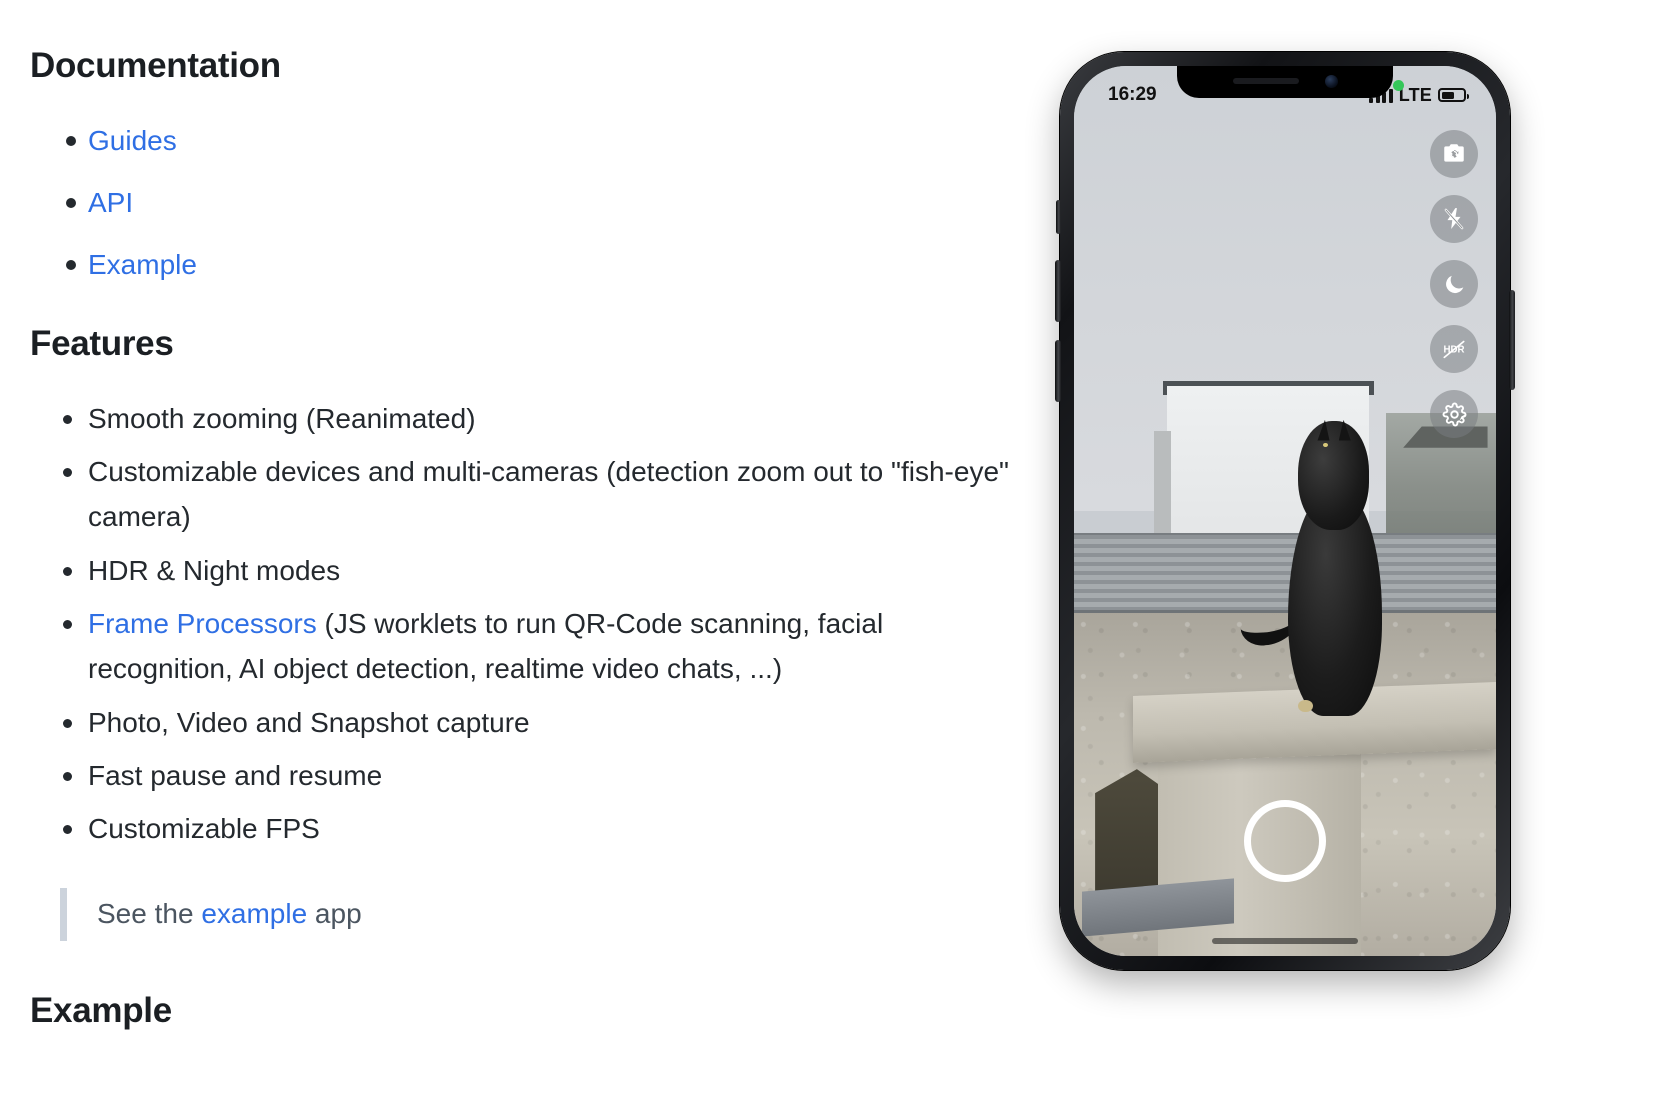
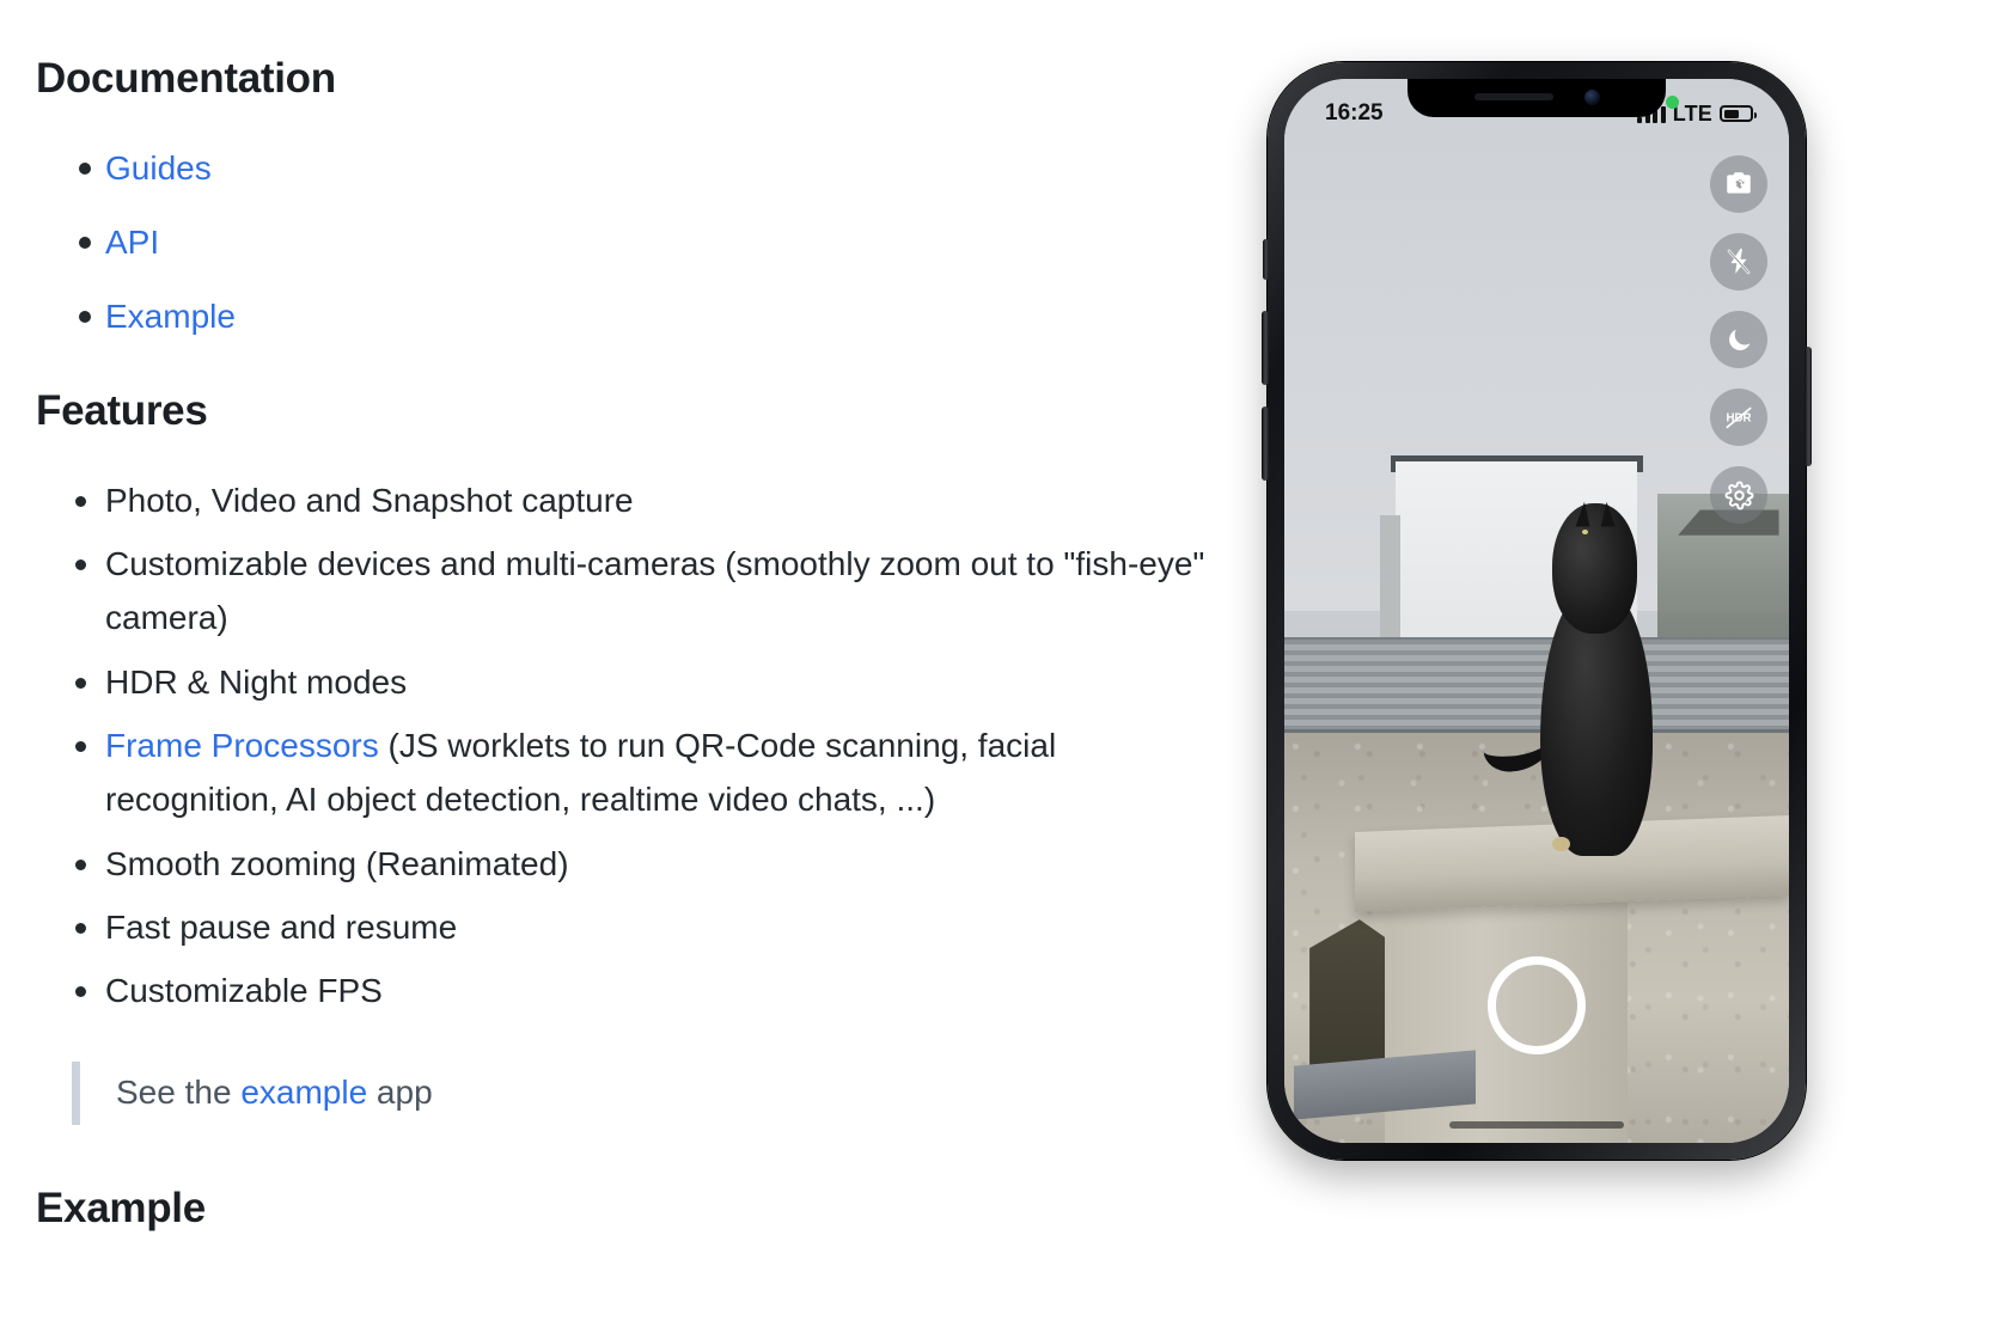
  Documentation
  Guides
  API
  Example
  Features
- Smooth zooming (Reanimated)
+ Photo, Video and Snapshot capture
- Customizable devices and multi-cameras (detection zoom out to "fish-eye" camera)
+ Customizable devices and multi-cameras (smoothly zoom out to "fish-eye" camera)
  HDR & Night modes
  Frame Processors (JS worklets to run QR-Code scanning, facial recognition, AI object detection, realtime video chats, ...)
- Photo, Video and Snapshot capture
+ Smooth zooming (Reanimated)
  Fast pause and resume
  Customizable FPS
  See the example app
  Example
- 16:29
+ 16:25
  LTE
